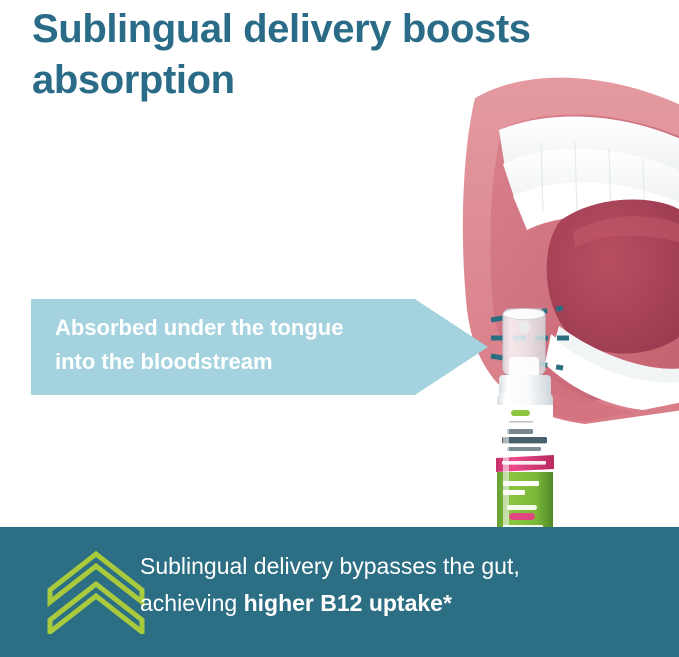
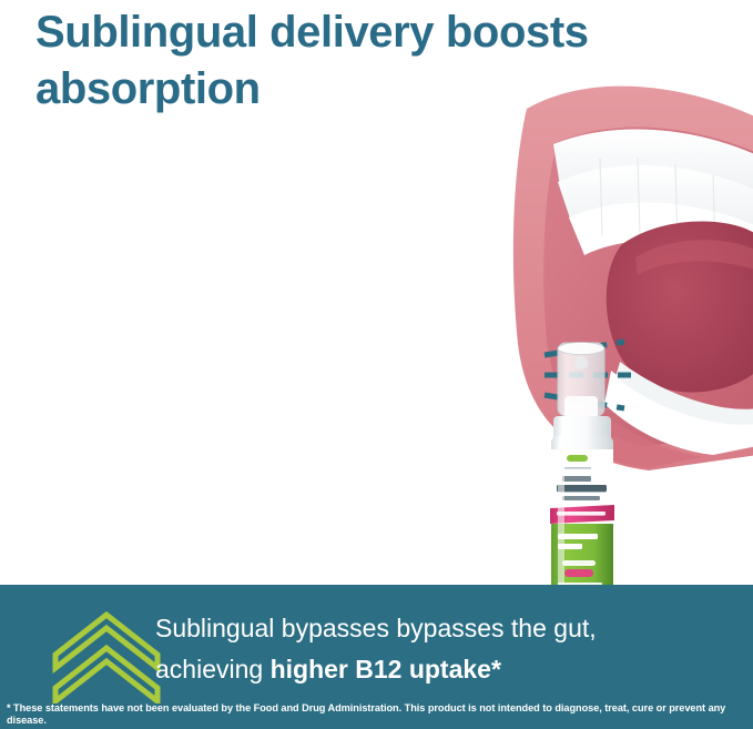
  Sublingual delivery boosts
  absorption
- Absorbed under the tongue
- into the bloodstream
- Sublingual delivery bypasses the gut,
+ Sublingual bypasses bypasses the gut,
  achieving higher B12 uptake*
+ * These statements have not been evaluated by the Food and Drug Administration. This product is not intended to diagnose, treat, cure or prevent any disease.
